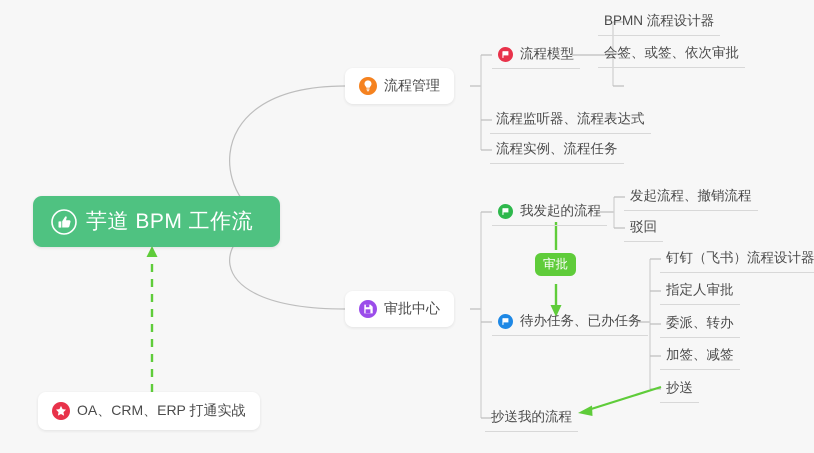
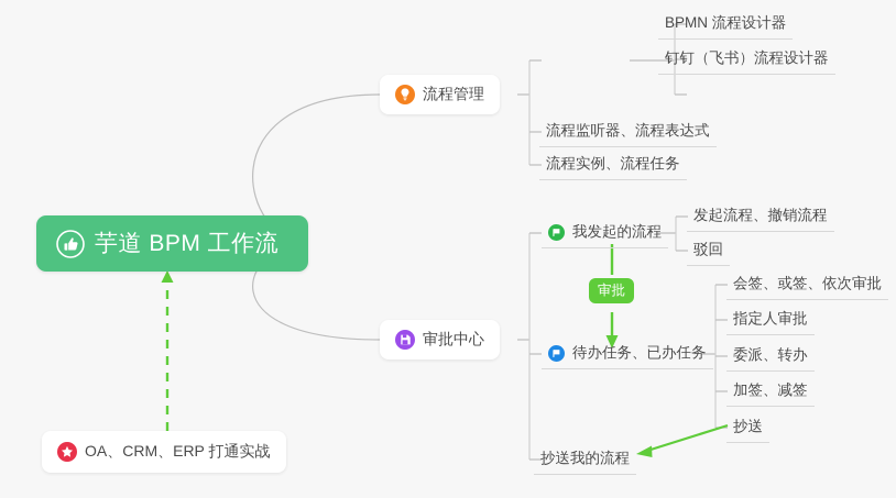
  芋道 BPM 工作流
  流程管理
- 流程模型
  BPMN 流程设计器
- 会签、或签、依次审批
+ 钉钉（飞书）流程设计器
  流程监听器、流程表达式
  流程实例、流程任务
  审批中心
  我发起的流程
  发起流程、撤销流程
  驳回
  待办任务、已办任务
- 钉钉（飞书）流程设计器
+ 会签、或签、依次审批
  指定人审批
  委派、转办
  加签、减签
  抄送
  抄送我的流程
  审批
  OA、CRM、ERP 打通实战
